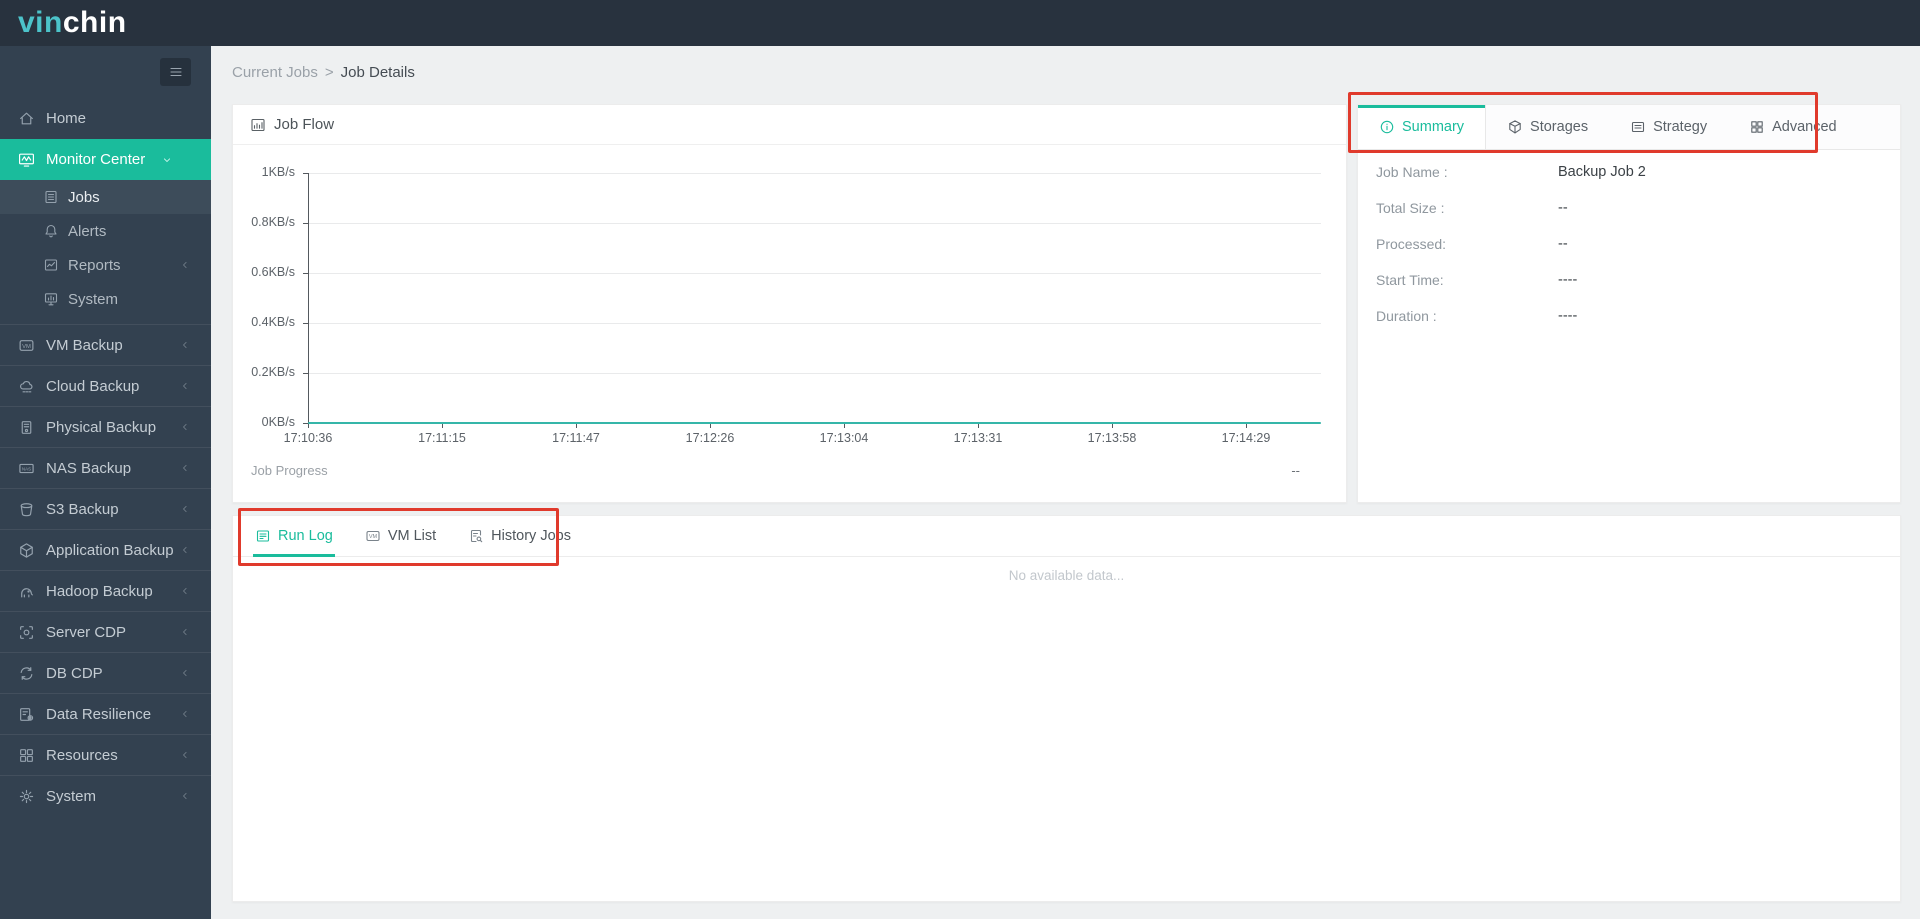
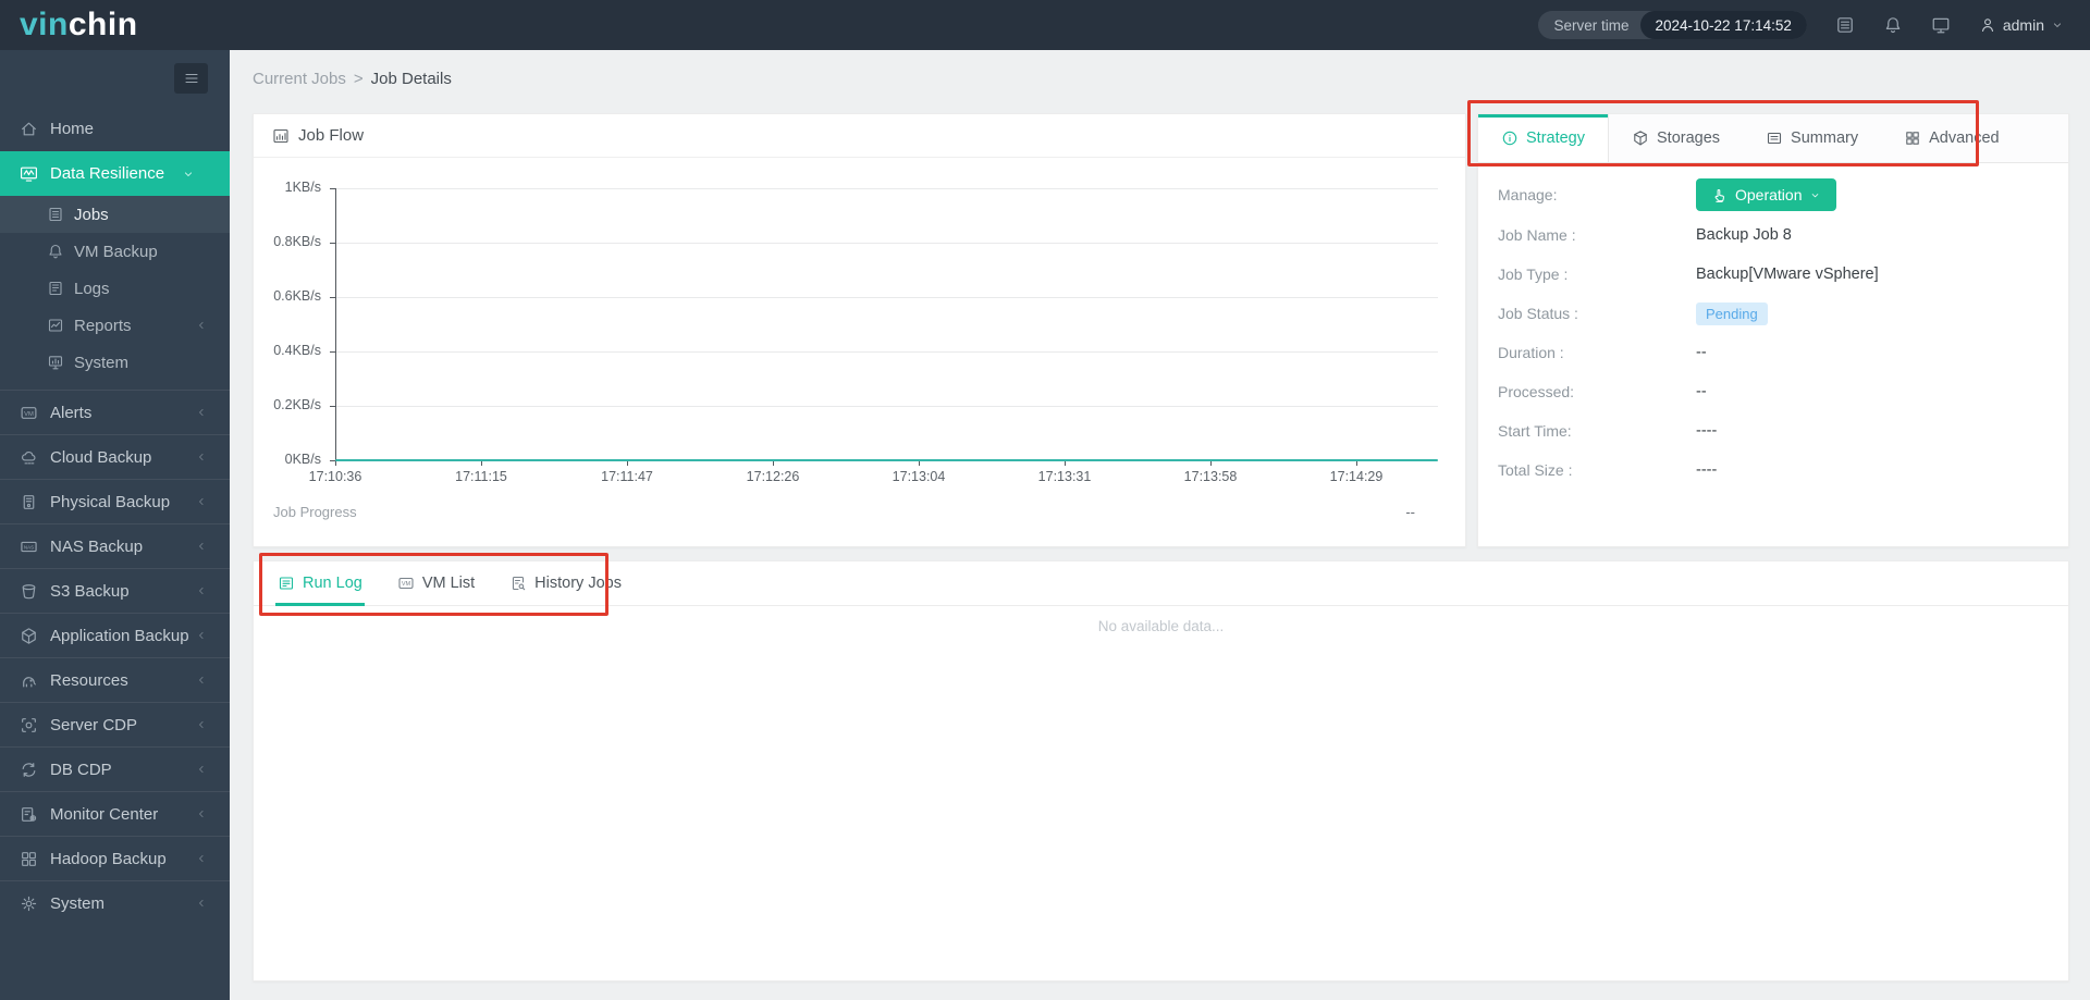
  vinchin
+ Server time
+ 2024-10-22 17:14:52
+ admin
  Home
- Monitor Center
+ Data Resilience
  Jobs
- Alerts
+ VM Backup
+ Logs
  Reports
  System
- VM Backup
+ Alerts
  Cloud Backup
  Physical Backup
  NAS Backup
  S3 Backup
  Application Backup
- Hadoop Backup
+ Resources
  Server CDP
  DB CDP
- Data Resilience
+ Monitor Center
- Resources
+ Hadoop Backup
  System
  Current Jobs > Job Details
  Job Flow
  1KB/s
  0.8KB/s
  0.6KB/s
  0.4KB/s
  0.2KB/s
  0KB/s
  17:10:36
  17:11:15
  17:11:47
  17:12:26
  17:13:04
  17:13:31
  17:13:58
  17:14:29
  Job Progress
  --
- Summary
+ Strategy
  Storages
- Strategy
+ Summary
  Advanced
+ Manage:
+ Operation
  Job Name :
- Backup Job 2
+ Backup Job 8
+ Job Type :
+ Backup[VMware vSphere]
+ Job Status :
+ Pending
- Total Size :
+ Duration :
  --
  Processed:
  --
  Start Time:
  ----
- Duration :
+ Total Size :
  ----
  Run Log
  VM List
  History Jobs
  No available data...
